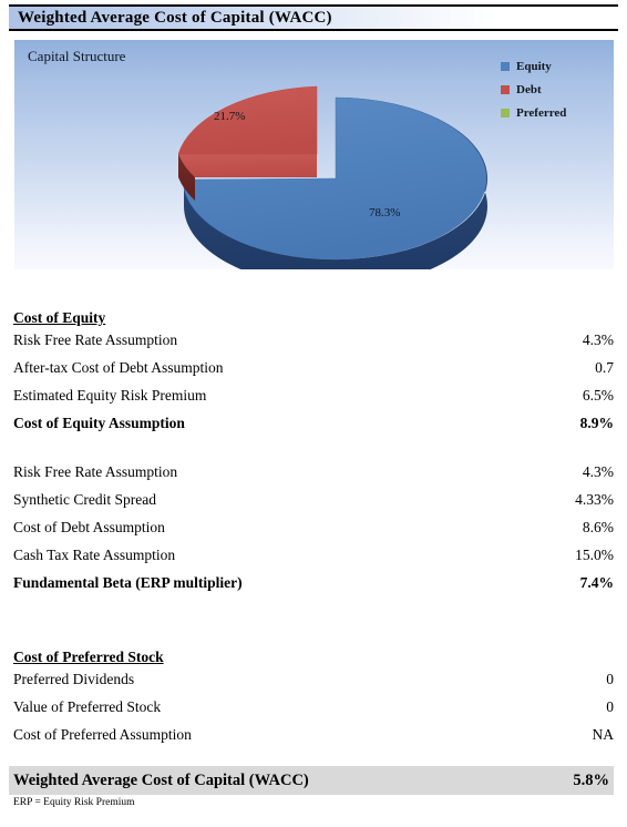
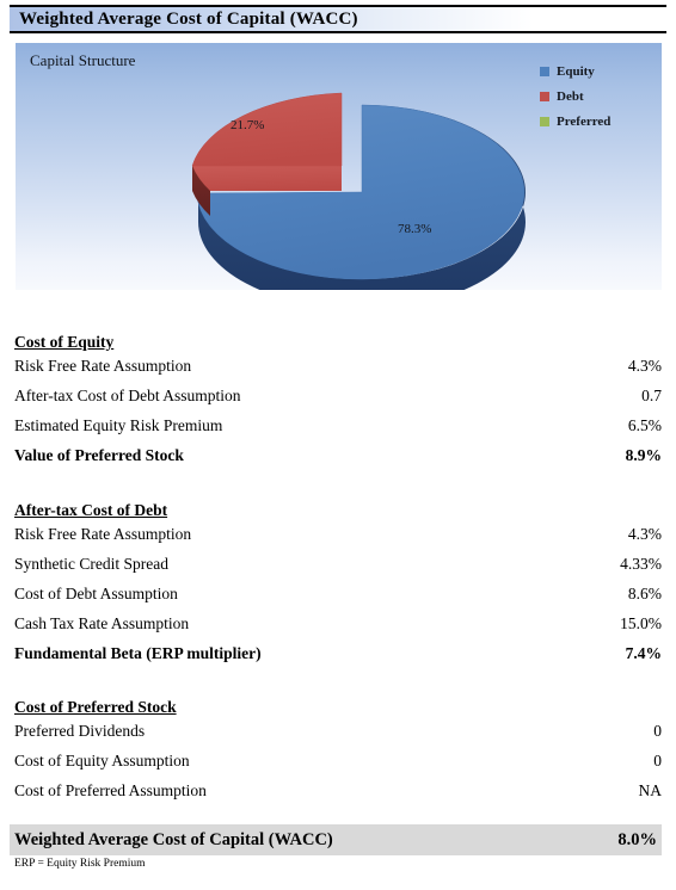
  Weighted Average Cost of Capital (WACC)
  Capital Structure
  Equity
  Debt
  Preferred
  21.7%
  78.3%
  Cost of Equity
  Risk Free Rate Assumption
  4.3%
  After-tax Cost of Debt Assumption
  0.7
  Estimated Equity Risk Premium
  6.5%
- Cost of Equity Assumption
+ Value of Preferred Stock
  8.9%
+ After-tax Cost of Debt
  Risk Free Rate Assumption
  4.3%
  Synthetic Credit Spread
  4.33%
  Cost of Debt Assumption
  8.6%
  Cash Tax Rate Assumption
  15.0%
  Fundamental Beta (ERP multiplier)
  7.4%
  Cost of Preferred Stock
  Preferred Dividends
  0
- Value of Preferred Stock
+ Cost of Equity Assumption
  0
  Cost of Preferred Assumption
  NA
  Weighted Average Cost of Capital (WACC)
- 5.8%
+ 8.0%
  ERP = Equity Risk Premium
